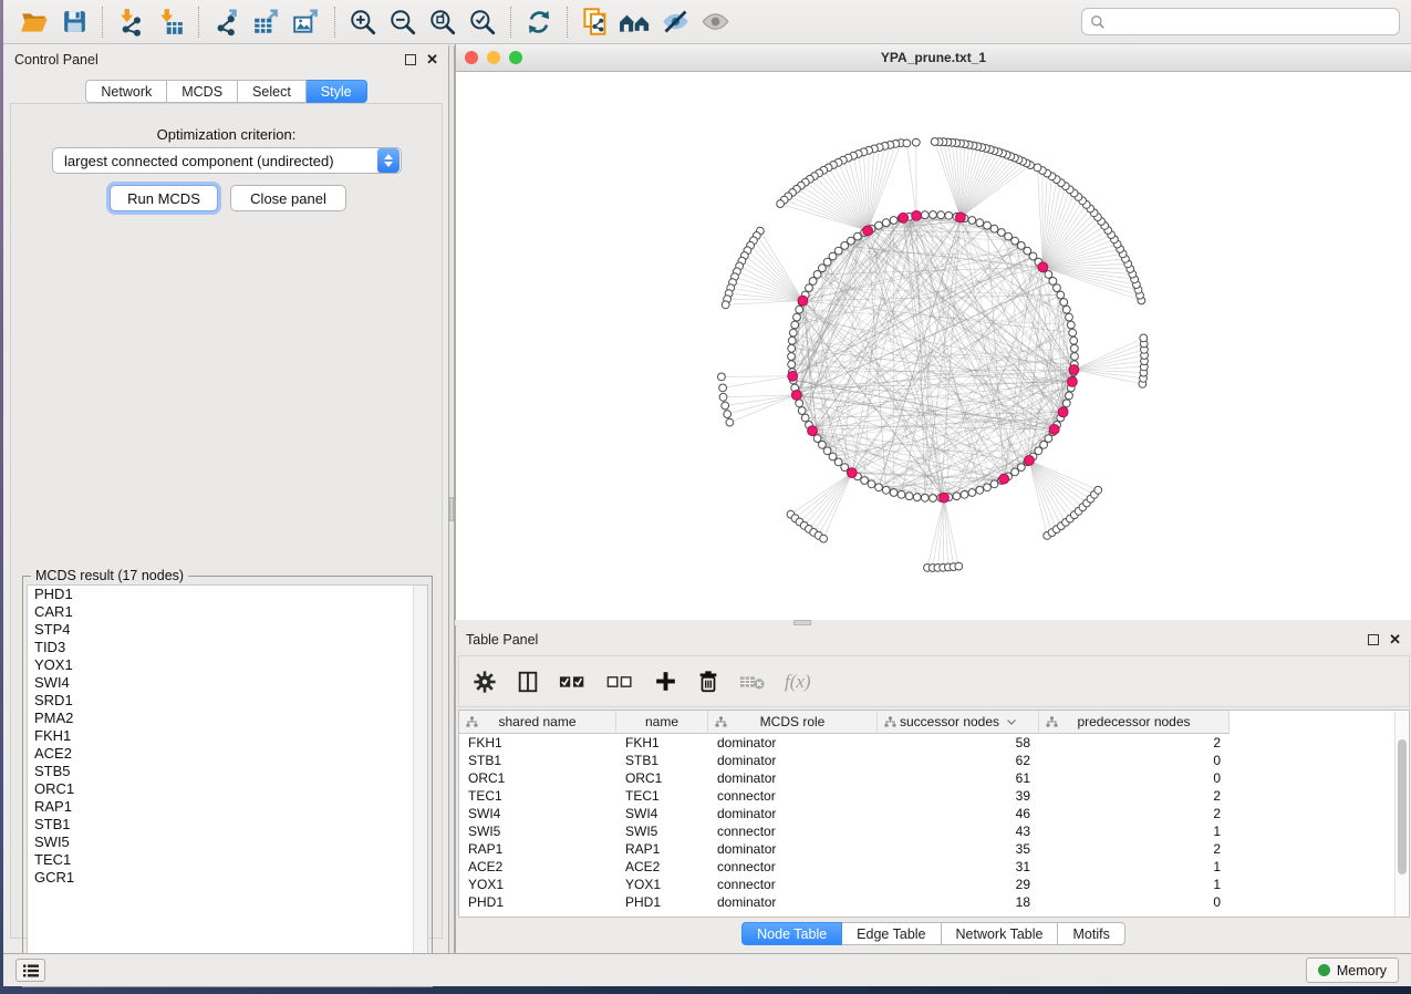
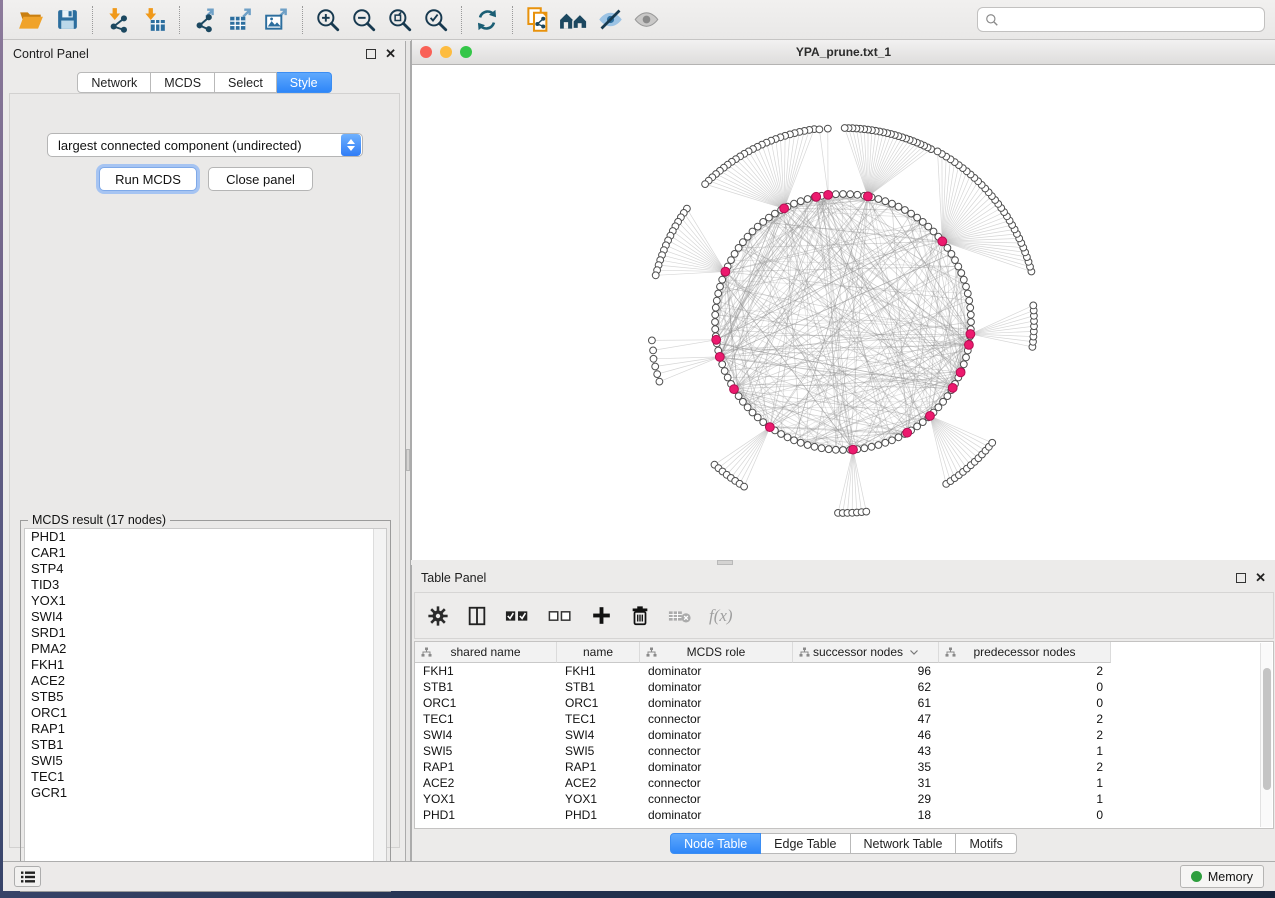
  Control Panel
  ✕
  Network
  MCDS
  Select
  Style
- Optimization criterion:
  largest connected component (undirected)
  Run MCDS
  Close panel
  MCDS result (17 nodes)
  PHD1
  CAR1
  STP4
  TID3
  YOX1
  SWI4
  SRD1
  PMA2
  FKH1
  ACE2
  STB5
  ORC1
  RAP1
  STB1
  SWI5
  TEC1
  GCR1
  YPA_prune.txt_1
  Table Panel
  ✕
  f(x)
  shared name
  name
  MCDS role
  successor nodes
  predecessor nodes
  FKH1
  FKH1
  dominator
- 58
+ 96
  2
  STB1
  STB1
  dominator
  62
  0
  ORC1
  ORC1
  dominator
  61
  0
  TEC1
  TEC1
  connector
- 39
+ 47
  2
  SWI4
  SWI4
  dominator
  46
  2
  SWI5
  SWI5
  connector
  43
  1
  RAP1
  RAP1
  dominator
  35
  2
  ACE2
  ACE2
  connector
  31
  1
  YOX1
  YOX1
  connector
  29
  1
  PHD1
  PHD1
  dominator
  18
  0
  Node Table
  Edge Table
  Network Table
  Motifs
  Memory
